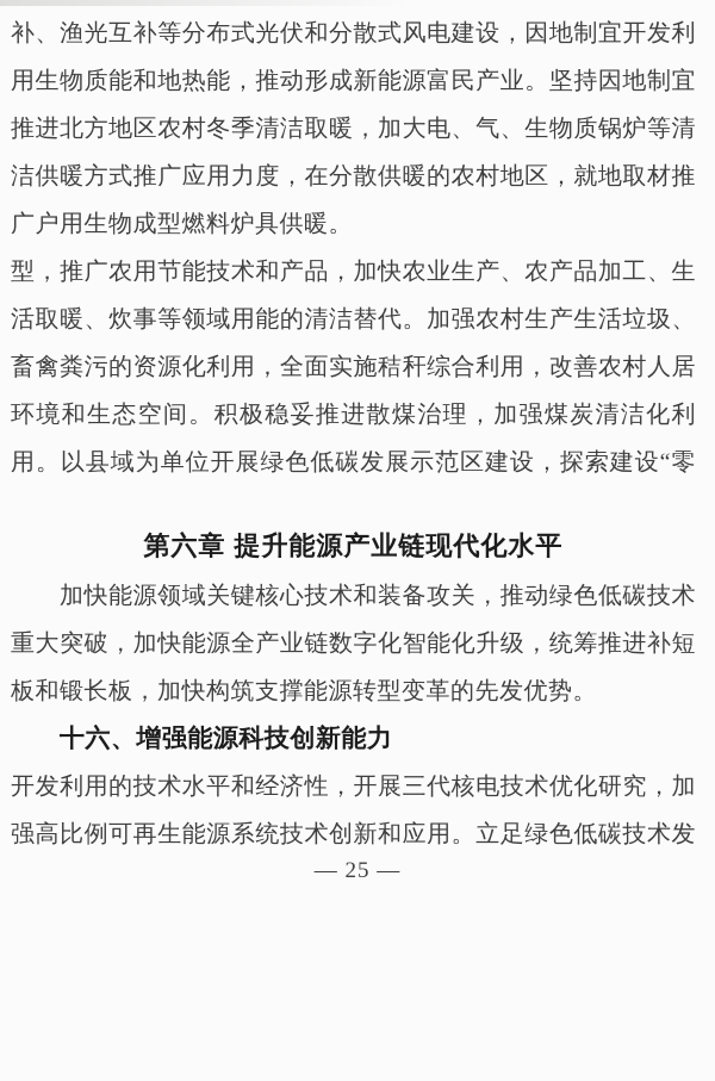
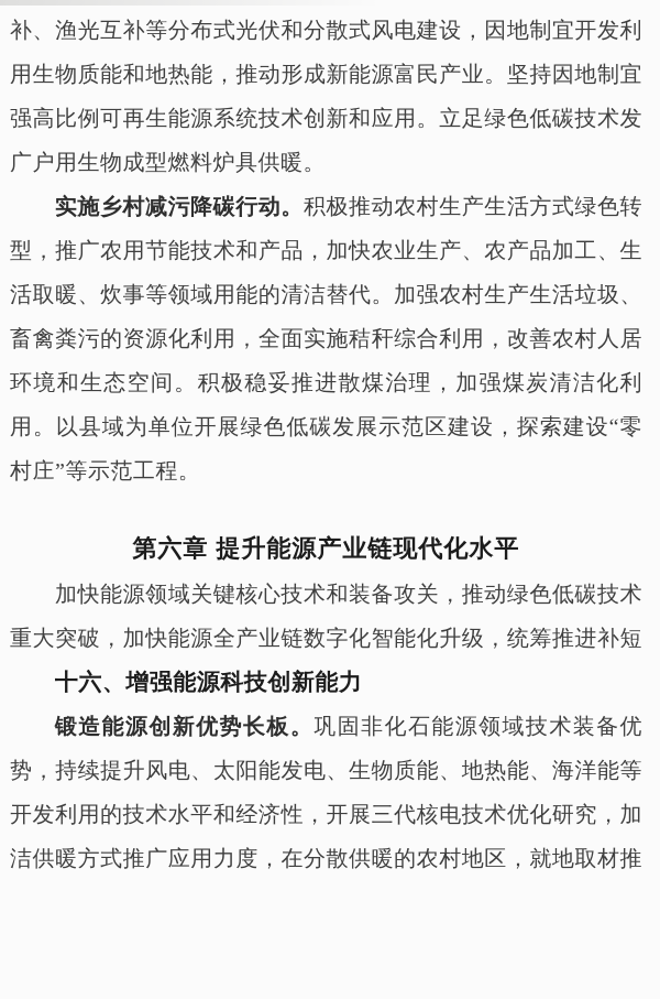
  补、渔光互补等分布式光伏和分散式风电建设，因地制宜开发利
  用生物质能和地热能，推动形成新能源富民产业。坚持因地制宜
- 推进北方地区农村冬季清洁取暖，加大电、气、生物质锅炉等清
- 洁供暖方式推广应用力度，在分散供暖的农村地区，就地取材推
+ 强高比例可再生能源系统技术创新和应用。立足绿色低碳技术发
  广户用生物成型燃料炉具供暖。
+ 实施乡村减污降碳行动。积极推动农村生产生活方式绿色转
  型，推广农用节能技术和产品，加快农业生产、农产品加工、生
  活取暖、炊事等领域用能的清洁替代。加强农村生产生活垃圾、
  畜禽粪污的资源化利用，全面实施秸秆综合利用，改善农村人居
  环境和生态空间。积极稳妥推进散煤治理，加强煤炭清洁化利
  用。以县域为单位开展绿色低碳发展示范区建设，探索建设“零
+ 村庄”等示范工程。
  第六章 提升能源产业链现代化水平
  加快能源领域关键核心技术和装备攻关，推动绿色低碳技术
  重大突破，加快能源全产业链数字化智能化升级，统筹推进补短
- 板和锻长板，加快构筑支撑能源转型变革的先发优势。
  十六、增强能源科技创新能力
+ 锻造能源创新优势长板。巩固非化石能源领域技术装备优
+ 势，持续提升风电、太阳能发电、生物质能、地热能、海洋能等
  开发利用的技术水平和经济性，开展三代核电技术优化研究，加
- 强高比例可再生能源系统技术创新和应用。立足绿色低碳技术发
+ 洁供暖方式推广应用力度，在分散供暖的农村地区，就地取材推
- — 25 —
